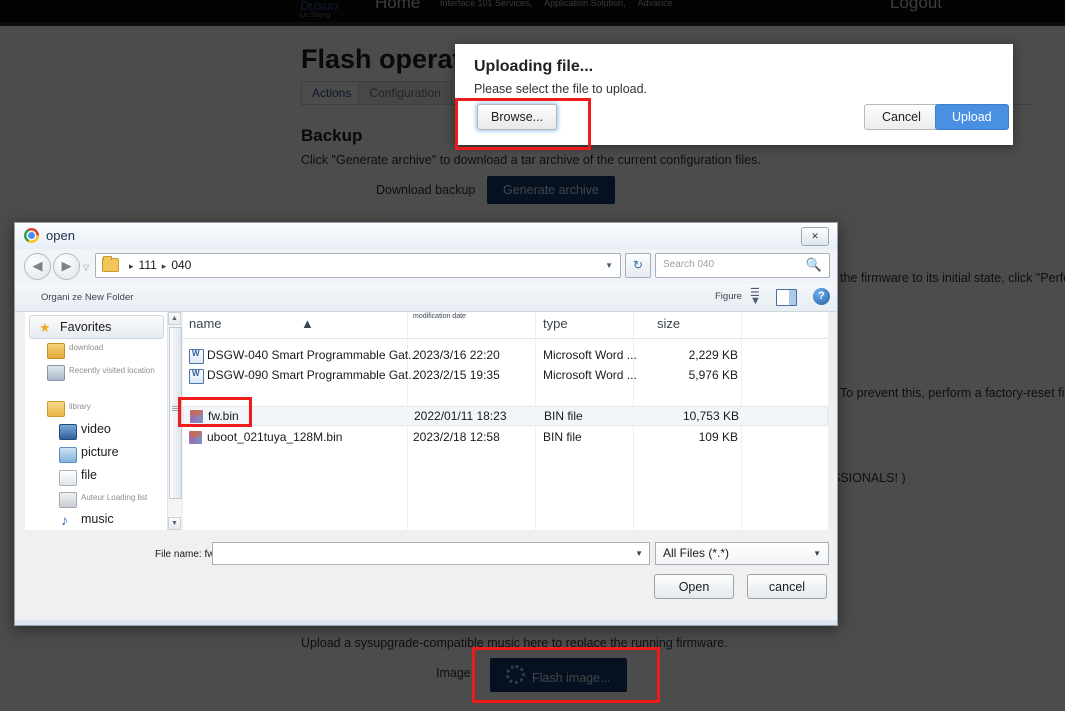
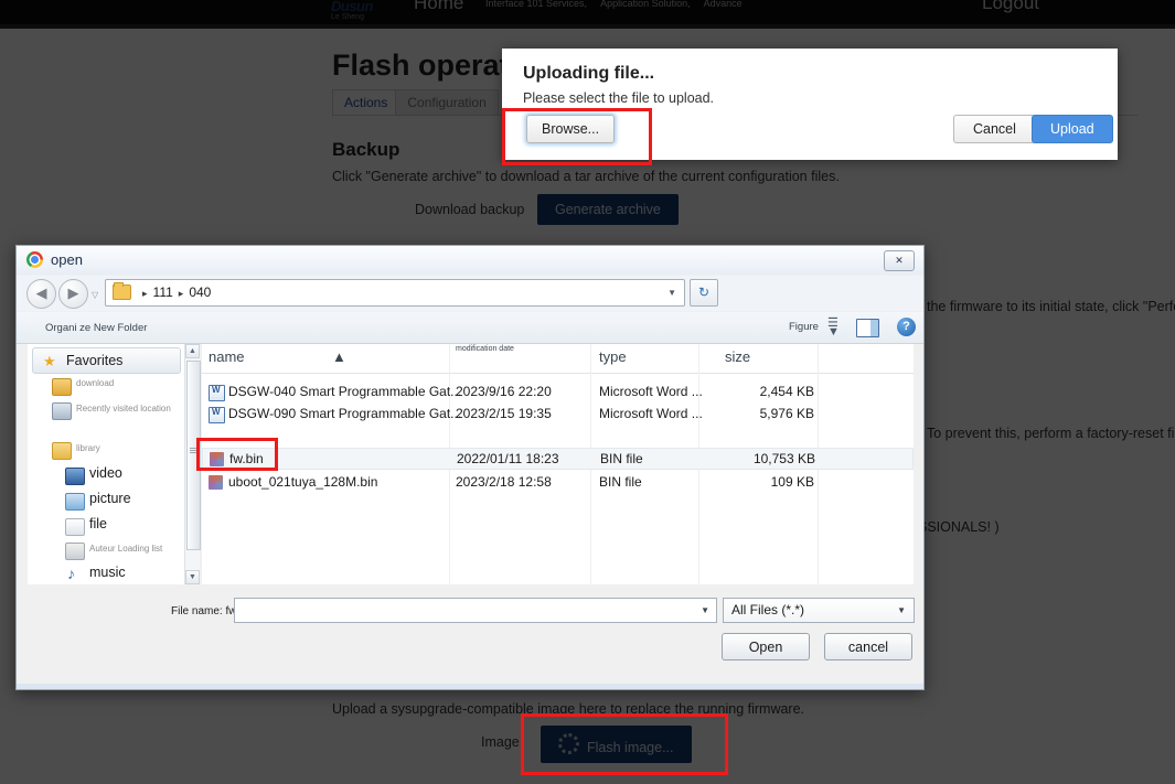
  Dusun
  Home
  Interface 101 Services, Application Solution, Advance
  Logout
  Actions Configuration
  Backup
  Click "Generate archive" to download a tar archive of the current configuration files.
  Download backup
  Generate archive
  the firmware to its initial state, click "Perf
  To prevent this, perform a factory-reset fi
  SIONALS! )
- Upload a sysupgrade-compatible music here to replace the running firmware.
+ Upload a sysupgrade-compatible image here to replace the running firmware.
  Image
  Flash image...
  Uploading file...
  Please select the file to upload.
  Browse...
  Cancel
  Upload
  open
  ✕
  ◀
  ▶
  ▽
  ▸ 111 ▸ 040
  ▼
  ↻
- Search 040
- 🔍
  Organi ze New Folder
  Figure
  ☰
  ▼
  ?
  ★
  Favorites
  download
  Recently visited location
  library
  video
  picture
  file
  Auteur Loading list
  ♪
  music
  name
  ▲
  type
  size
  DSGW-040 Smart Programmable Gat...
- 2023/3/16 22:20
+ 2023/9/16 22:20
  Microsoft Word ...
- 2,229 KB
+ 2,454 KB
  DSGW-090 Smart Programmable Gat...
  2023/2/15 19:35
  Microsoft Word ...
  5,976 KB
  fw.bin
  2022/01/11 18:23
  BIN file
  10,753 KB
  uboot_021tuya_128M.bin
  2023/2/18 12:58
  BIN file
  109 KB
  File name: fw
  ▼
  All Files (*.*)
  ▼
  Open
  cancel
